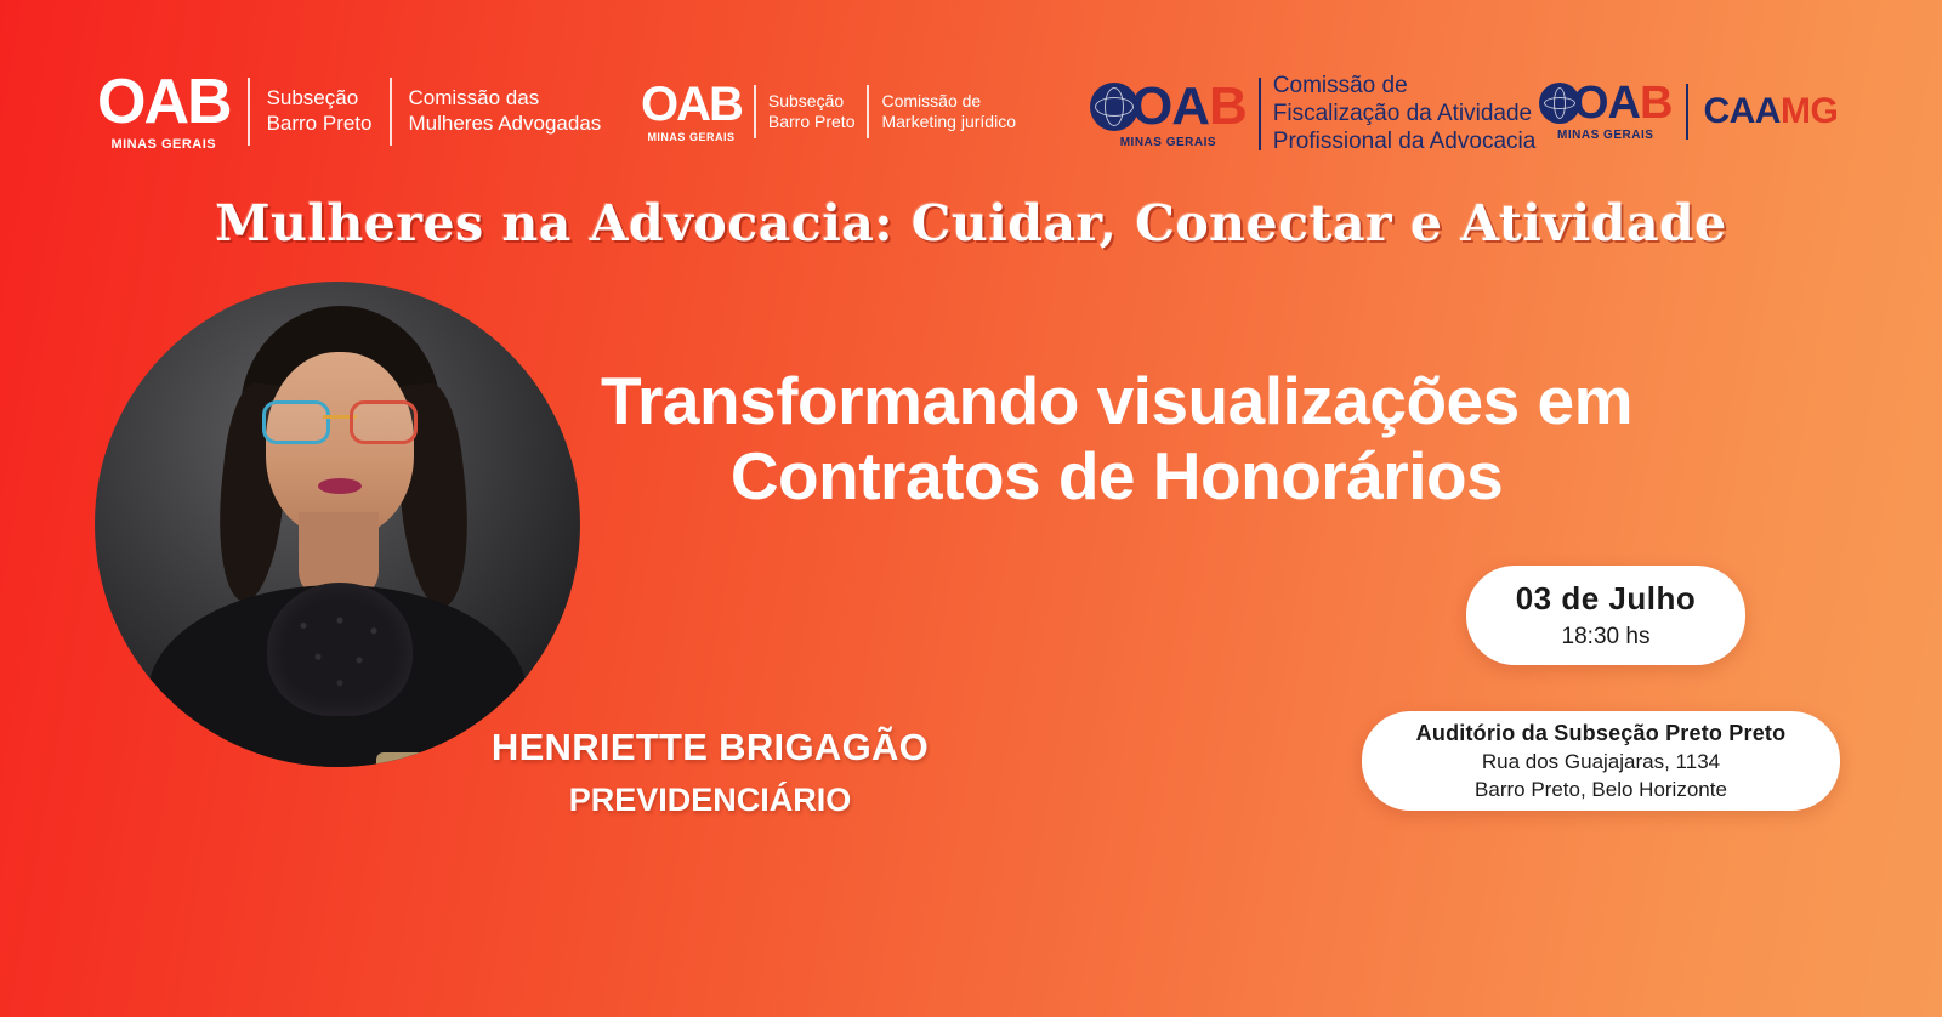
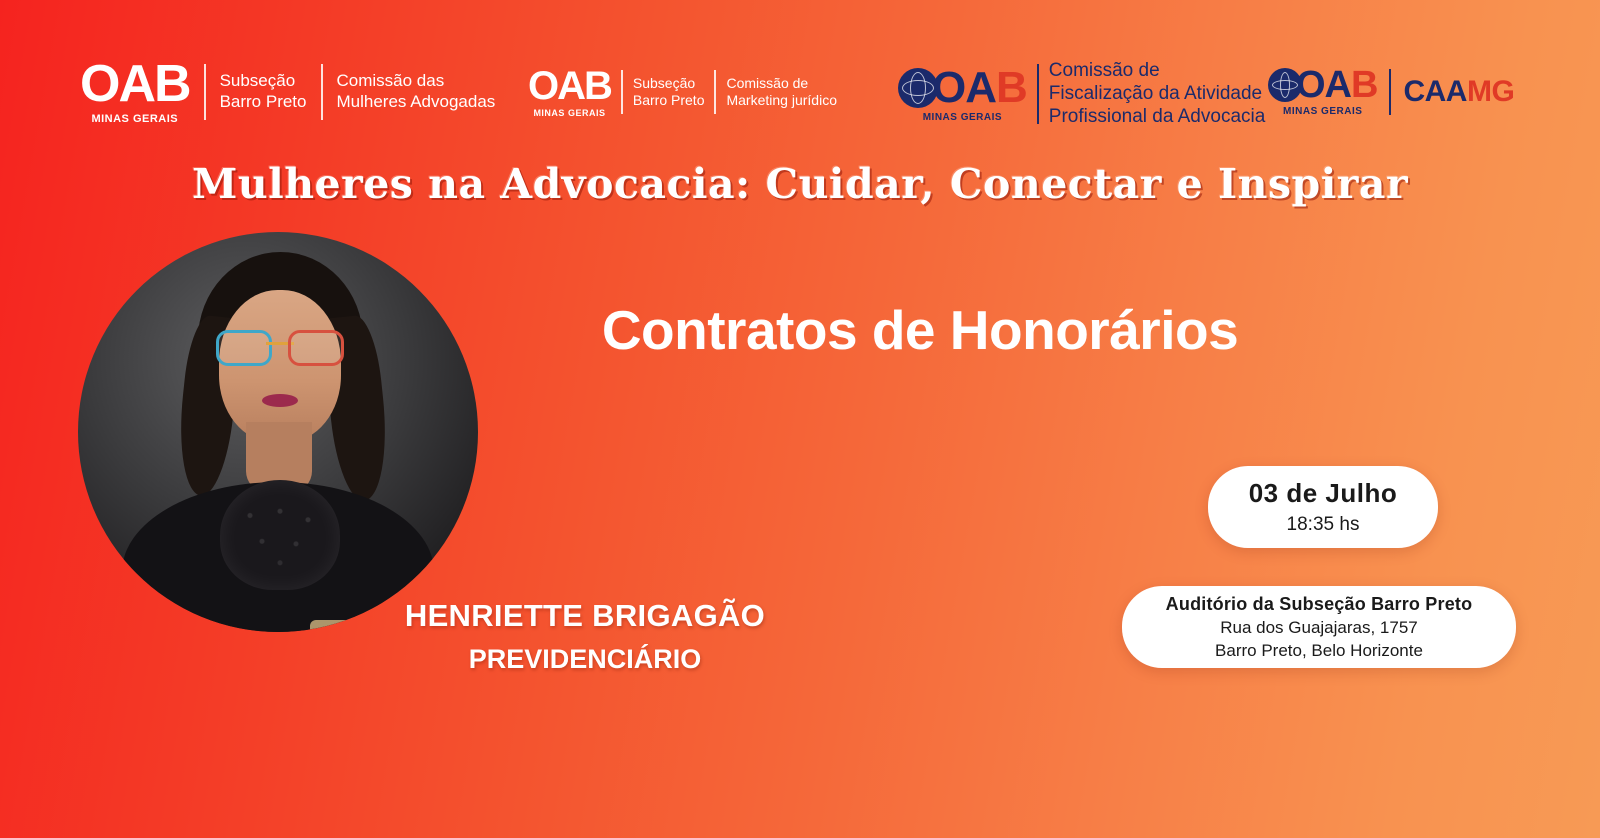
  OAB
  MINAS GERAIS
  Subseção
  Barro Preto
  Comissão das
  Mulheres Advogadas
  OAB
  MINAS GERAIS
  Subseção
  Barro Preto
  Comissão de
  Marketing jurídico
  OA
  B
  MINAS GERAIS
  Comissão de
  Fiscalização da Atividade
  Profissional da Advocacia
  OA
  B
  MINAS GERAIS
  CAAMG
- Mulheres na Advocacia: Cuidar, Conectar e Atividade
+ Mulheres na Advocacia: Cuidar, Conectar e Inspirar
- Transformando visualizações em
  Contratos de Honorários
  HENRIETTE BRIGAGÃO
  PREVIDENCIÁRIO
  03 de Julho
- 18:30 hs
+ 18:35 hs
- Auditório da Subseção Preto Preto
+ Auditório da Subseção Barro Preto
- Rua dos Guajajaras, 1134
+ Rua dos Guajajaras, 1757
  Barro Preto, Belo Horizonte
